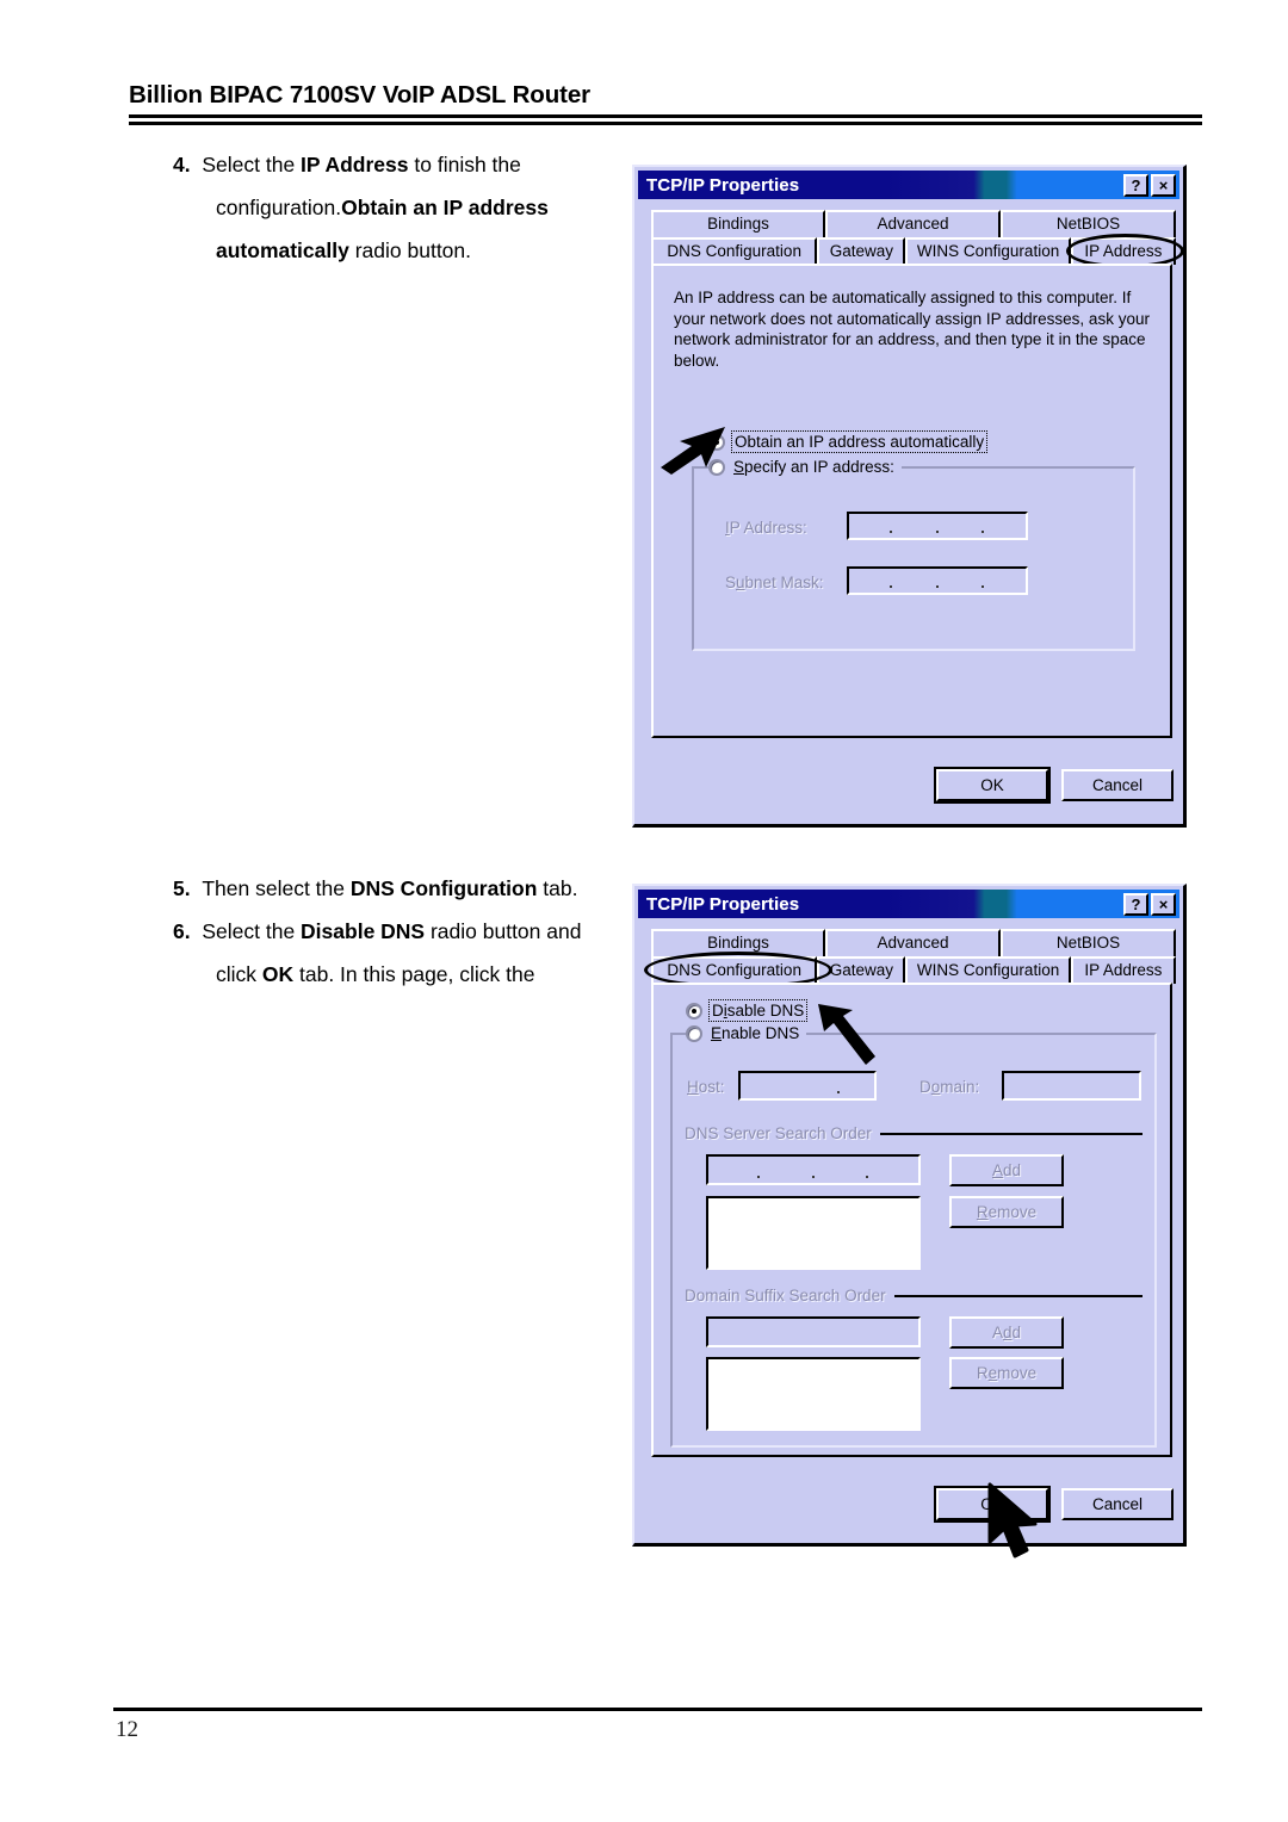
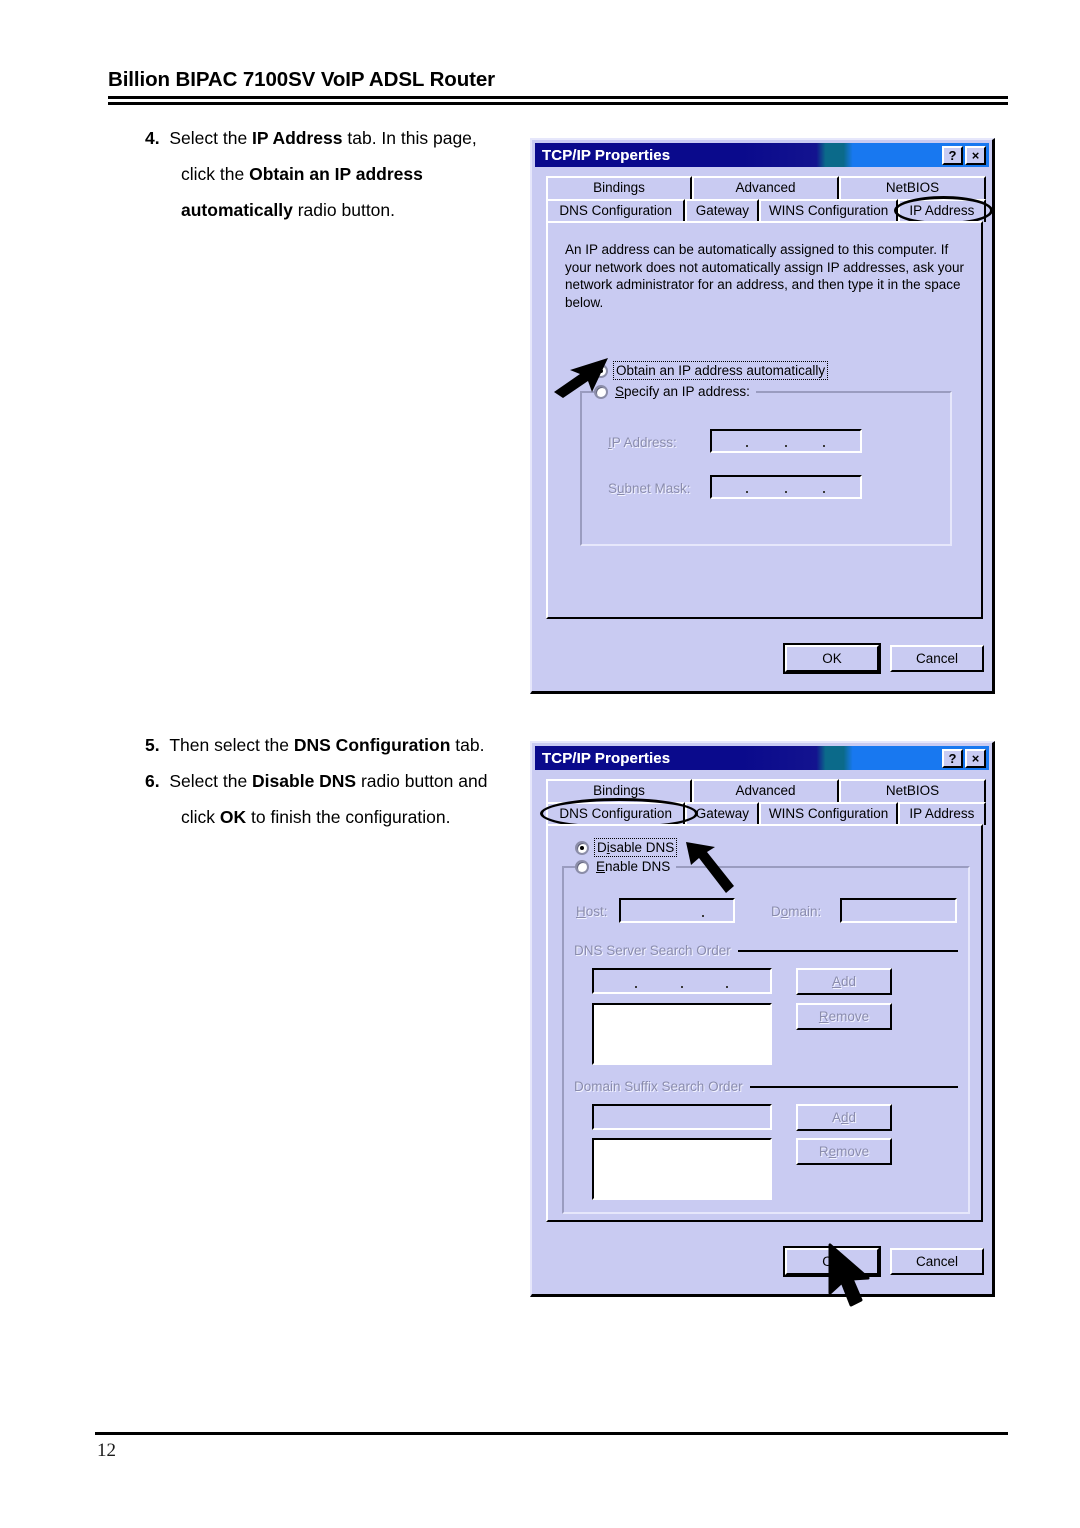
  Billion BIPAC 7100SV VoIP ADSL Router
- 4. Select the IP Address to finish the configuration.Obtain an IP address automatically radio button.
+ 4. Select the IP Address tab. In this page, click the Obtain an IP address automatically radio button.
  5. Then select the DNS Configuration tab.
- 6. Select the Disable DNS radio button and click OK tab. In this page, click the
+ 6. Select the Disable DNS radio button and click OK to finish the configuration.
  TCP/IP Properties
  ?
  ×
  Bindings
  Advanced
  NetBIOS
  DNS Configuration
  Gateway
  WINS Configuration
  IP Address
  An IP address can be automatically assigned to this computer. If your network does not automatically assign IP addresses, ask your network administrator for an address, and then type it in the space below.
  Obtain an IP address automatically
  Specify an IP address:
  IP Address:
  Subnet Mask:
  OK
  Cancel
  TCP/IP Properties
  ?
  ×
  Bindings
  Advanced
  NetBIOS
  DNS Configuration
  Gateway
  WINS Configuration
  IP Address
  Disable DNS
  Enable DNS
  Host:
  Domain:
  DNS Server Search Order
  Add
  Remove
  Domain Suffix Search Order
  Add
  Remove
  Cancel
  12
